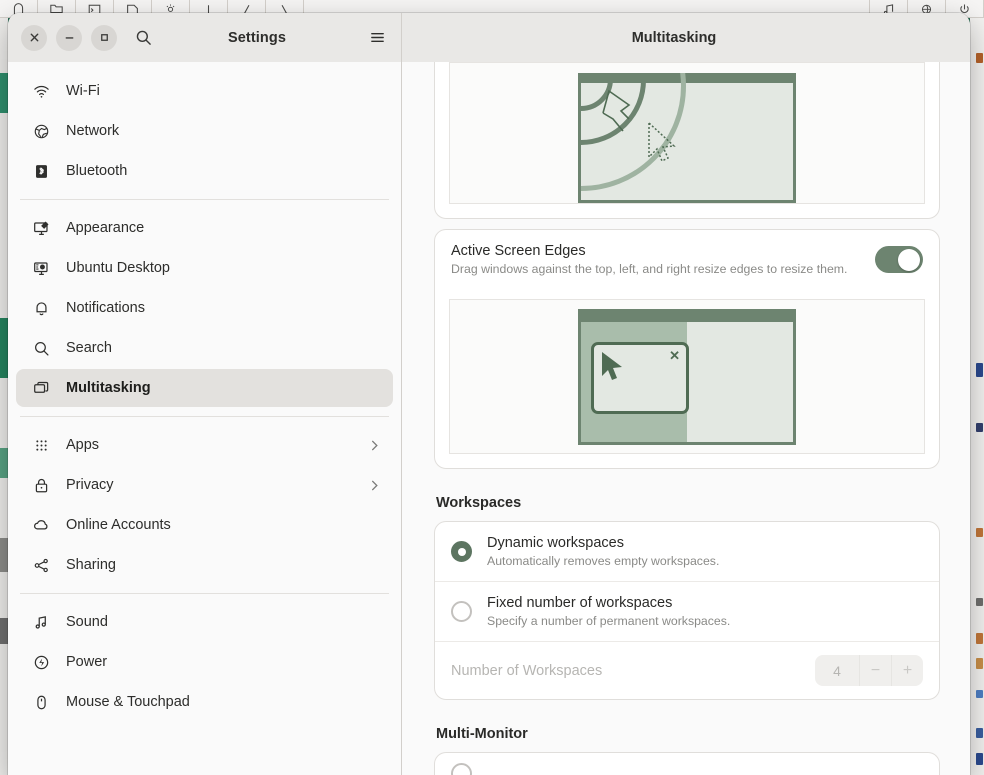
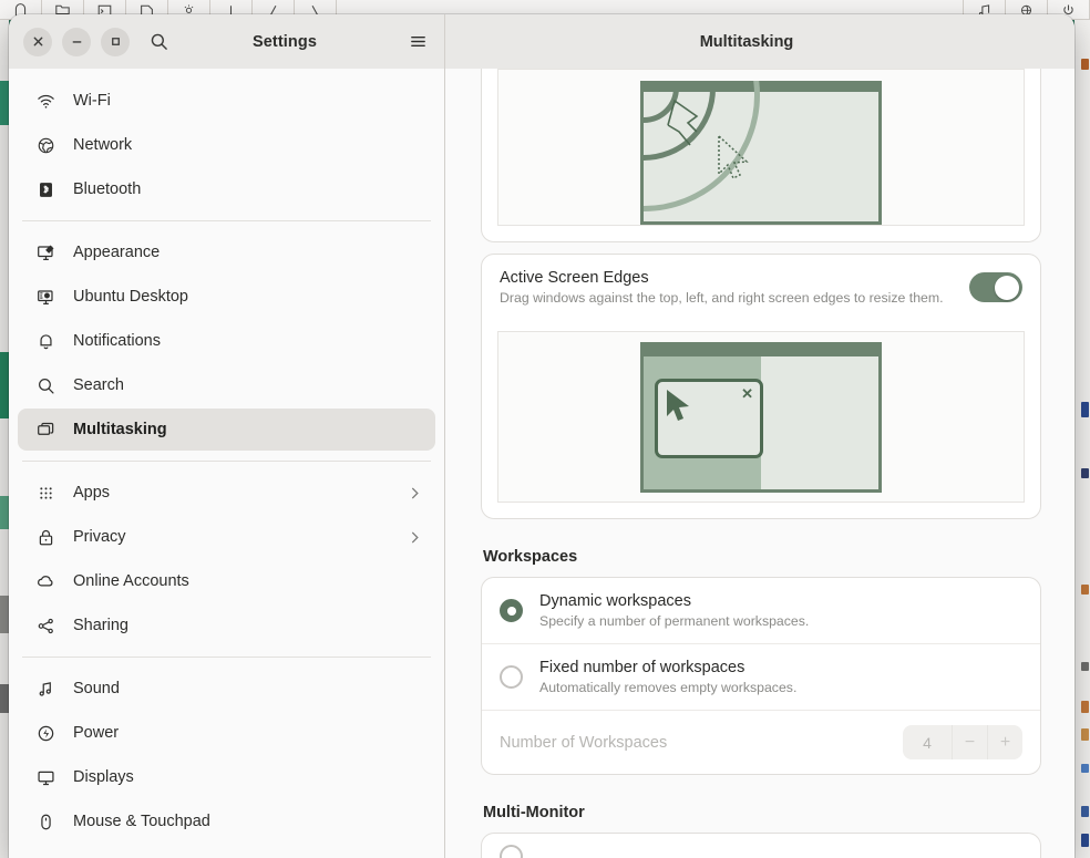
  Settings
  Multitasking
  Wi-Fi
  Network
  Bluetooth
  Appearance
  Ubuntu Desktop
  Notifications
  Search
  Multitasking
  Apps
  Privacy
  Online Accounts
  Sharing
  Sound
  Power
+ Displays
  Mouse & Touchpad
  Active Screen Edges
- Drag windows against the top, left, and right resize edges to resize them.
+ Drag windows against the top, left, and right screen edges to resize them.
  ✕
  Workspaces
  Dynamic workspaces
- Automatically removes empty workspaces.
+ Specify a number of permanent workspaces.
  Fixed number of workspaces
- Specify a number of permanent workspaces.
+ Automatically removes empty workspaces.
  Number of Workspaces
  4
  −
  +
  Multi-Monitor
